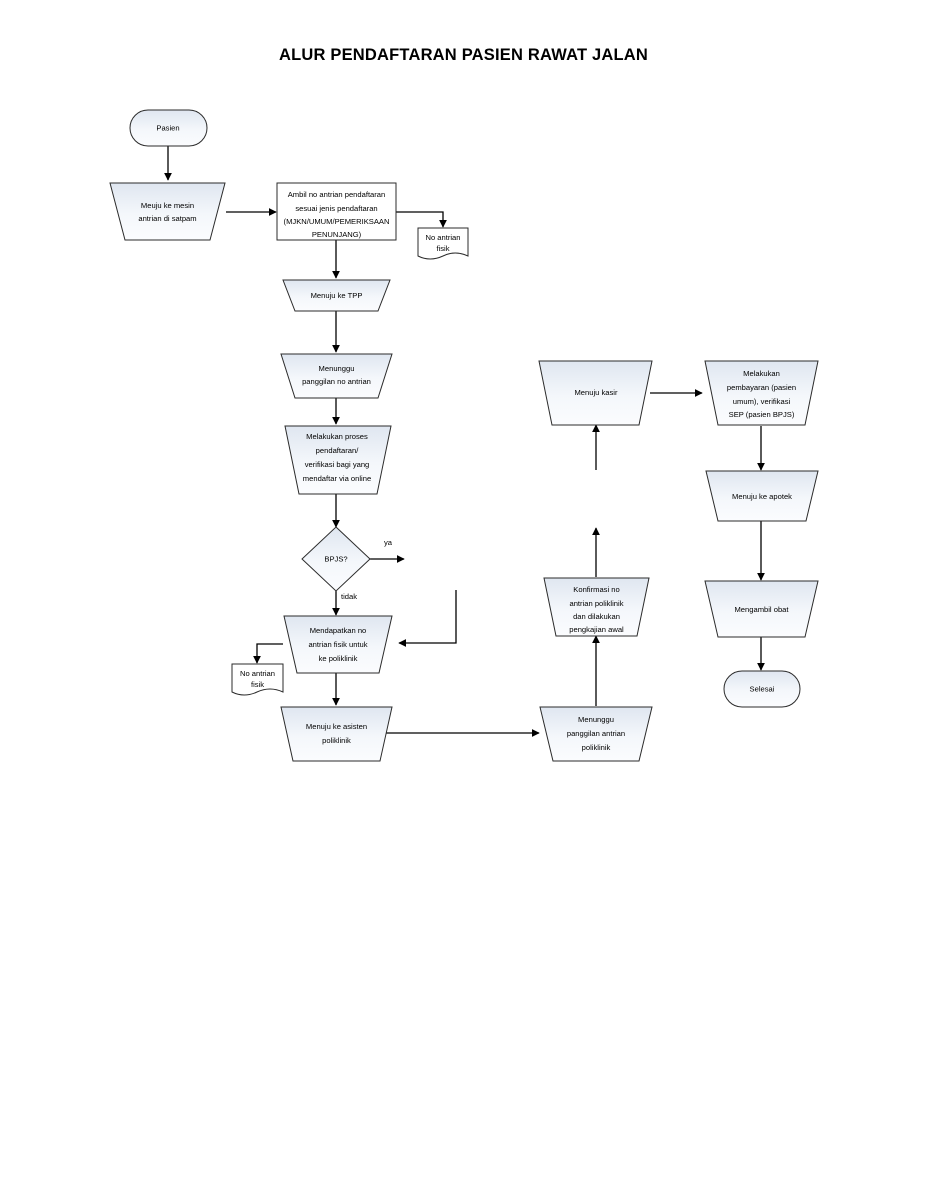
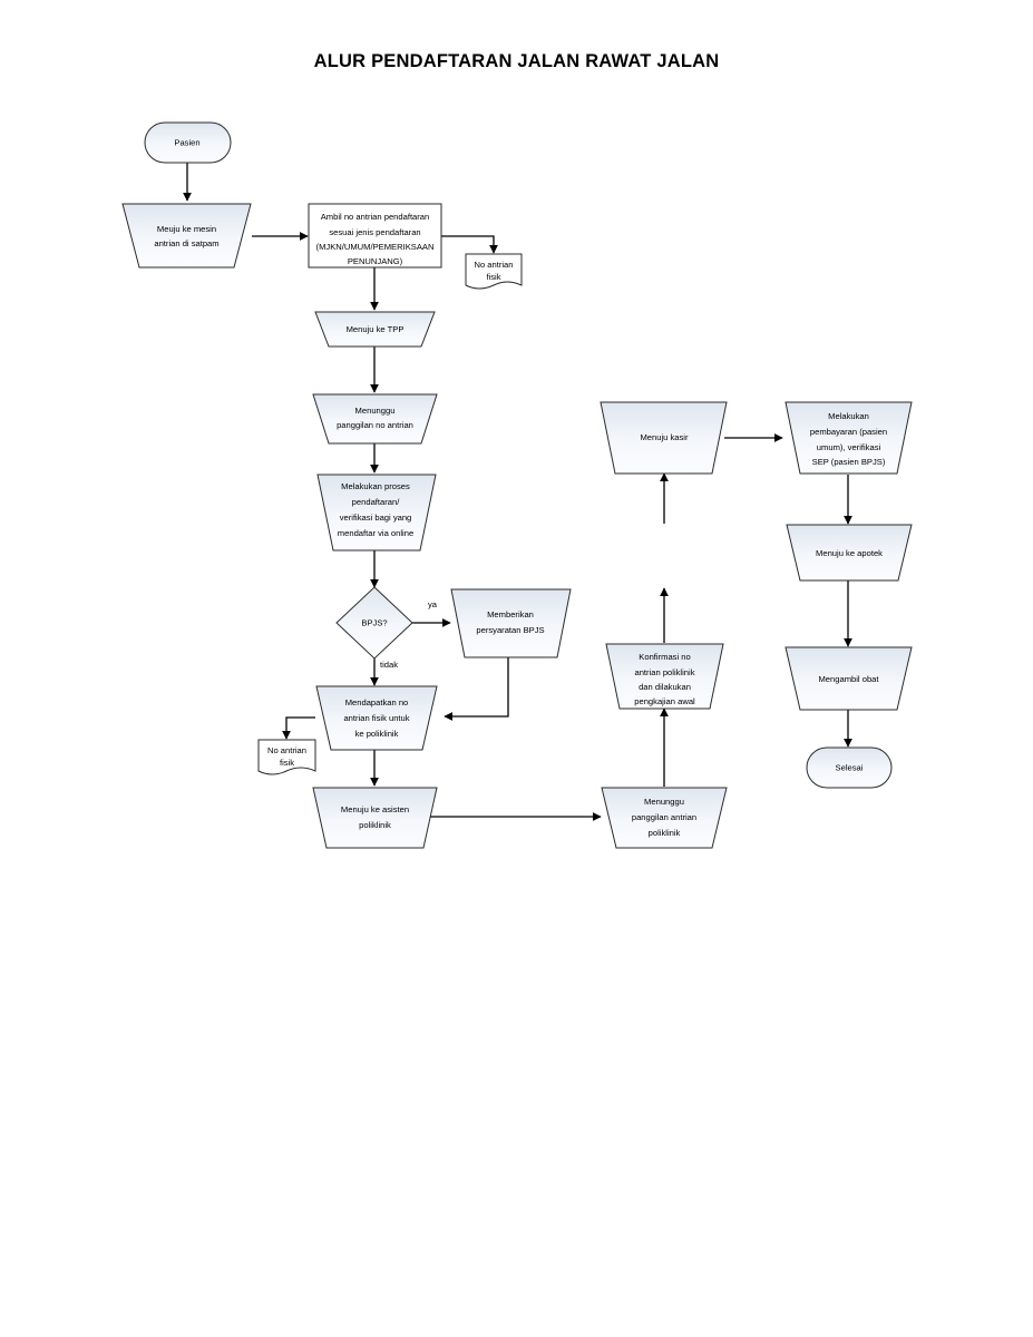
- ALUR PENDAFTARAN PASIEN RAWAT JALAN
+ ALUR PENDAFTARAN JALAN RAWAT JALAN
  Pasien
  Meuju ke mesin
  antrian di satpam
  Ambil no antrian pendaftaran
  sesuai jenis pendaftaran
  (MJKN/UMUM/PEMERIKSAAN
  PENUNJANG)
  No antrian
  fisik
  Menuju ke TPP
  Menunggu
  panggilan no antrian
  Melakukan proses
  pendaftaran/
  verifikasi bagi yang
  mendaftar via online
  BPJS?
  ya
  tidak
+ Memberikan
+ persyaratan BPJS
  Mendapatkan no
  antrian fisik untuk
  ke poliklinik
  No antrian
  fisik
  Menuju ke asisten
  poliklinik
  Menunggu
  panggilan antrian
  poliklinik
  Konfirmasi no
  antrian poliklinik
  dan dilakukan
  pengkajian awal
  Menuju kasir
  Melakukan
  pembayaran (pasien
  umum), verifikasi
  SEP (pasien BPJS)
  Menuju ke apotek
  Mengambil obat
  Selesai
